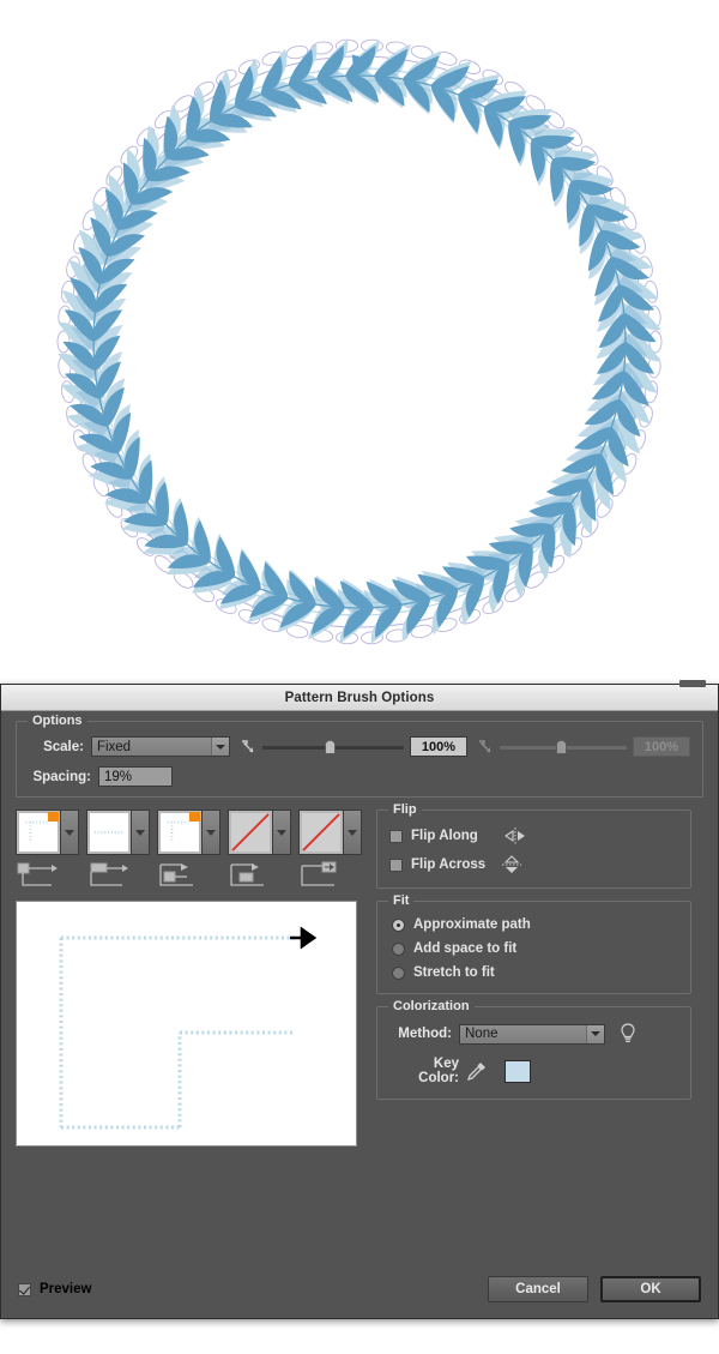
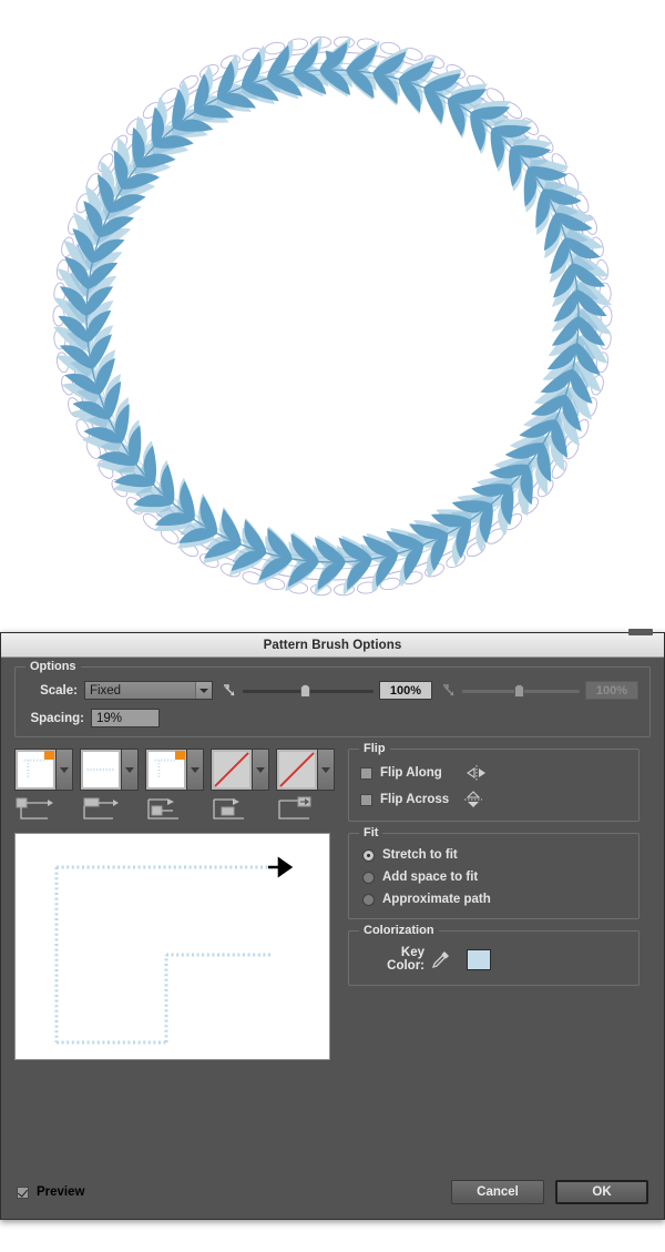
  Pattern Brush Options
  Options
  Scale:
  Fixed
  100%
  100%
  Spacing:
  19%
  Flip
  Flip Along
  Flip Across
  Fit
- Approximate path
+ Stretch to fit
  Add space to fit
- Stretch to fit
+ Approximate path
  Colorization
- Method:
- None
  Key Color:
  Preview
  Cancel
  OK
